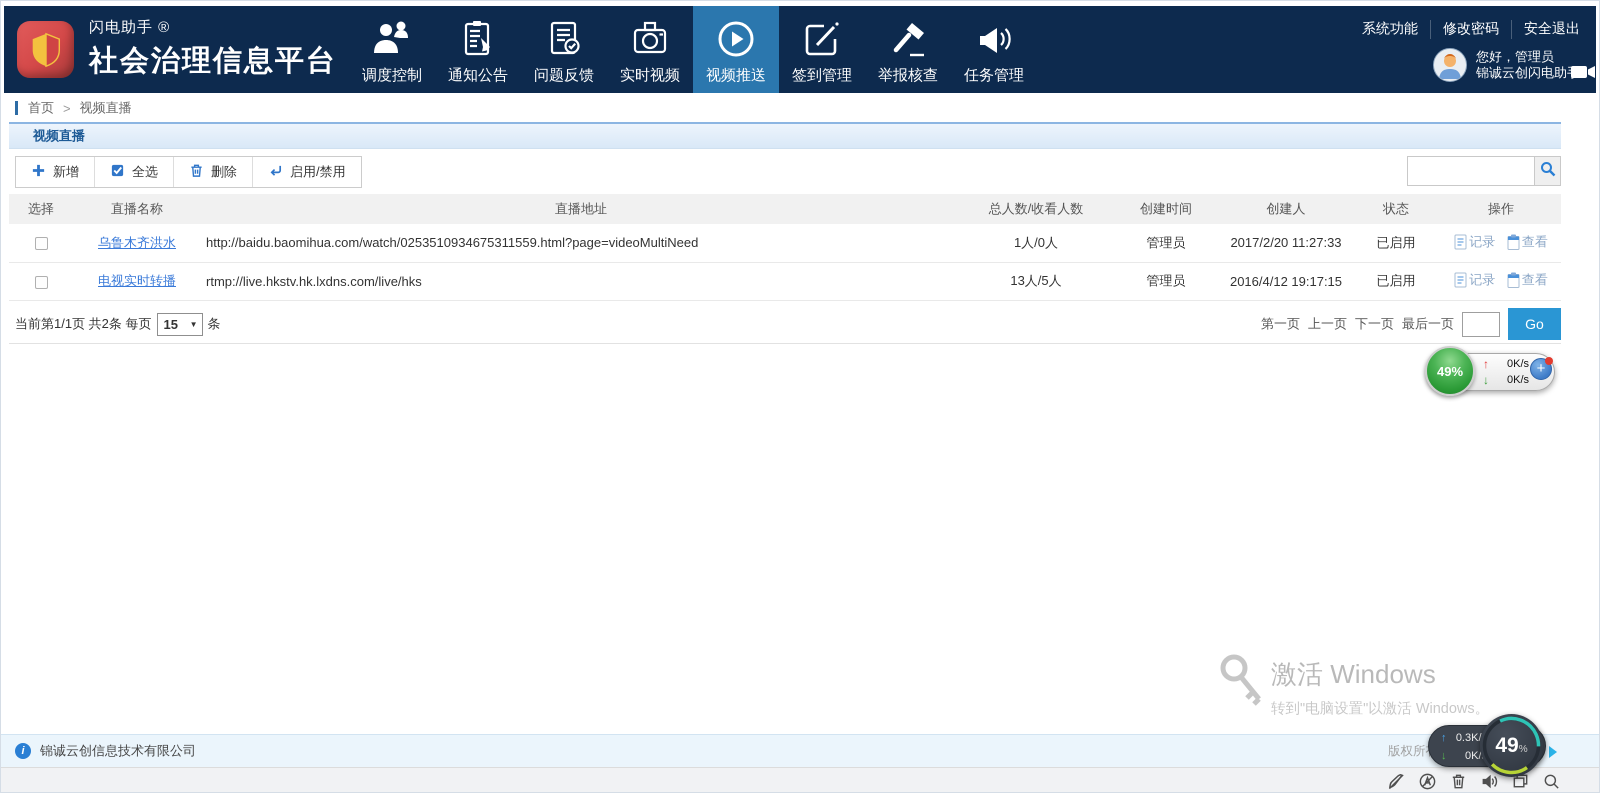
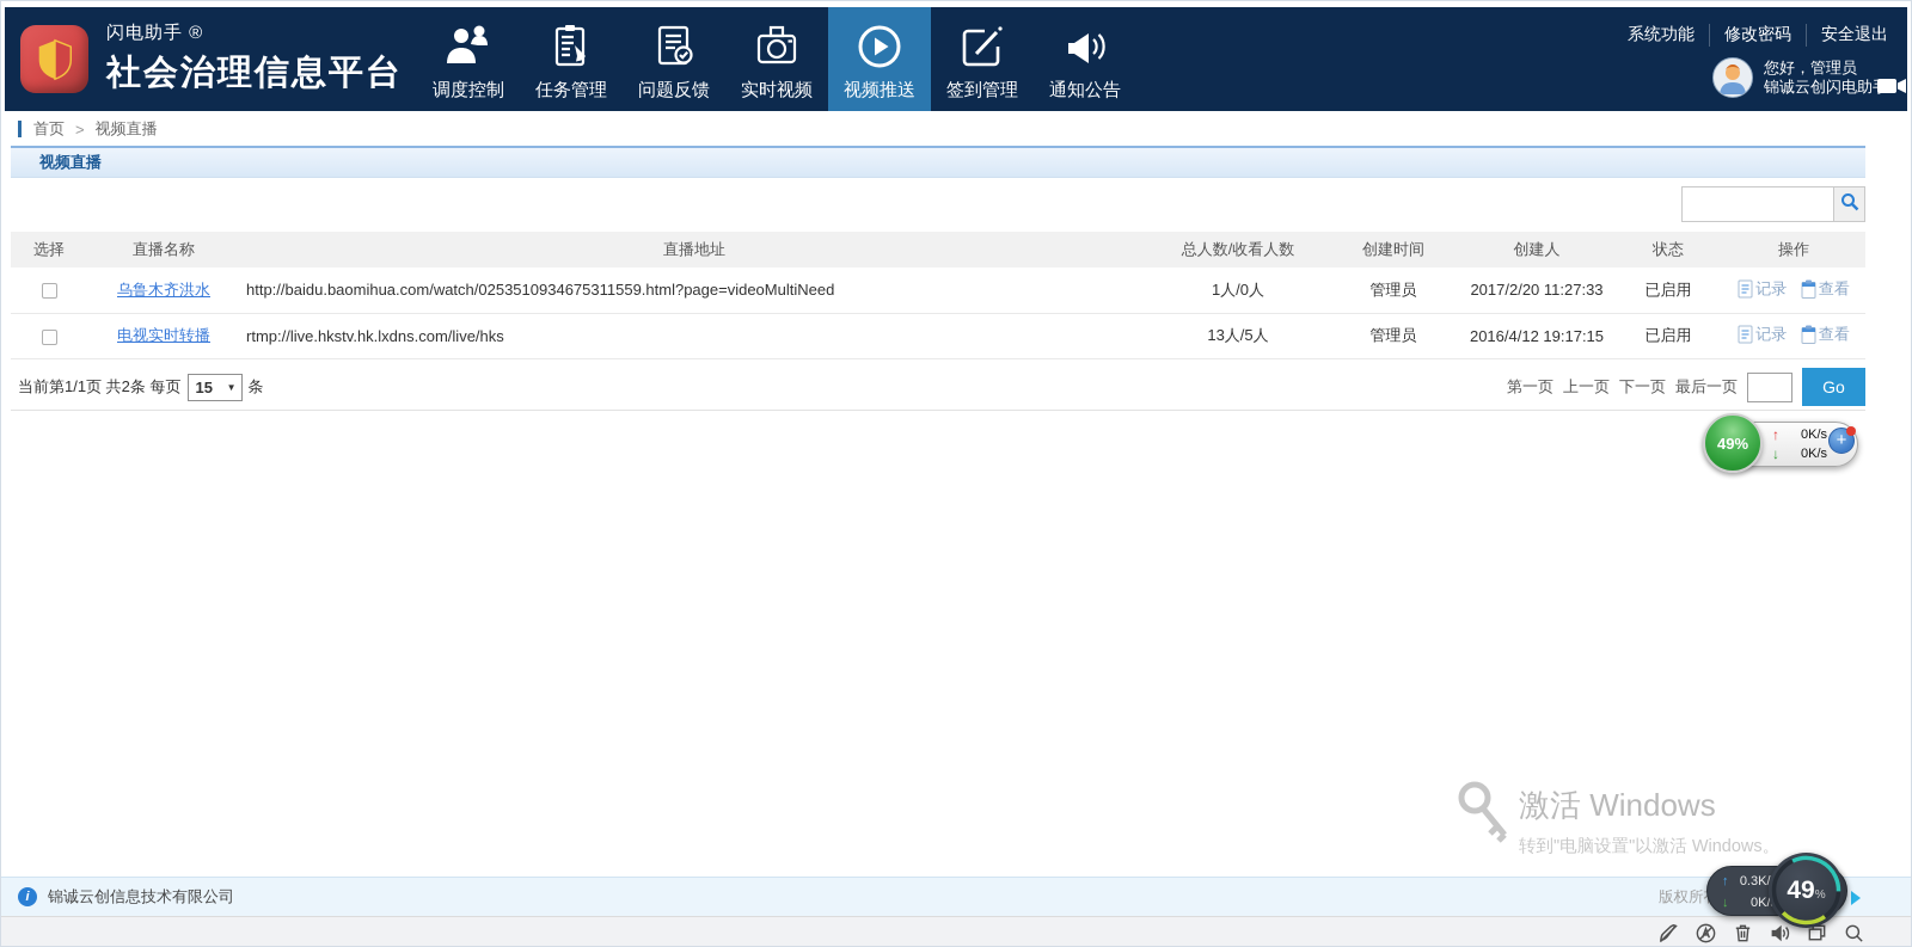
  闪电助手 ®
  社会治理信息平台
  调度控制
- 通知公告
+ 任务管理
  问题反馈
  实时视频
  视频推送
  签到管理
- 举报核查
- 任务管理
+ 通知公告
  系统功能
  修改密码
  安全退出
  您好，管理员
  锦诚云创闪电助
  首页
  >
  视频直播
  视频直播
- 新增
- 全选
- 删除
- 启用/禁用
  选择	直播名称	直播地址	总人数/收看人数	创建时间	创建人	状态	操作
  	乌鲁木齐洪水	http://baidu.baomihua.com/watch/0253510934675311559.html?page=videoMultiNeed	1人/0人	管理员	2017/2/20 11:27:33	已启用	记录 查看
  	电视实时转播	rtmp://live.hkstv.hk.lxdns.com/live/hks	13人/5人	管理员	2016/4/12 19:17:15	已启用	记录 查看
  当前第1/1页 共2条 每页
  15
  ▼
  条
  第一页
  上一页
  下一页
  最后一页
  Go
  49%
  ↑
  0K/s
  ↓
  0K/s
  +
  激活 Windows
  转到"电脑设置"以激活 Windows。
  i
  锦诚云创信息技术有限公司
  ↑
  ↓
  0K/
  49
  %
